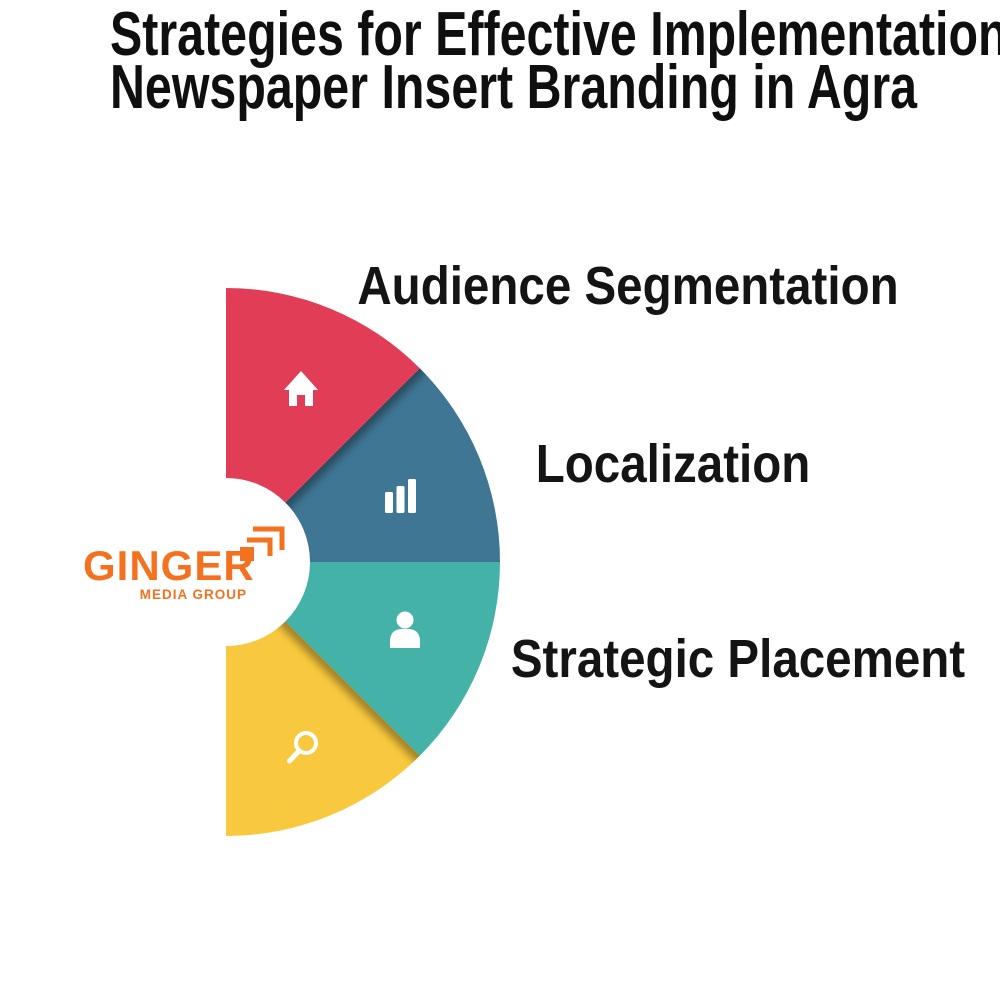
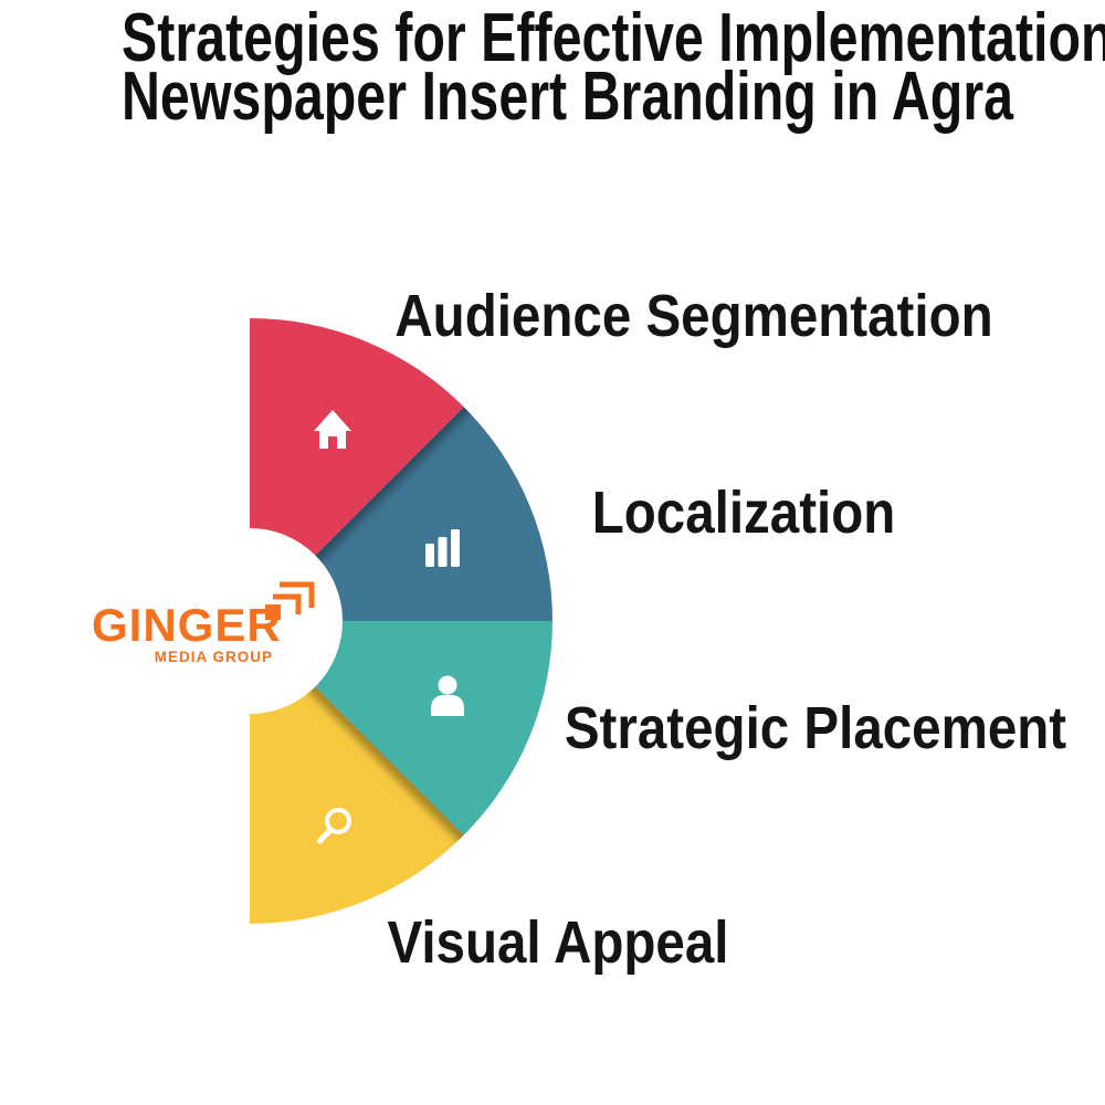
  Strategies for Effective Implement
  Newspaper Insert Branding in Agr
  Audience Segmentation
  Localization
  Strategic Placement
+ Visual Appeal
  GINGER
  MEDIA GROUP
